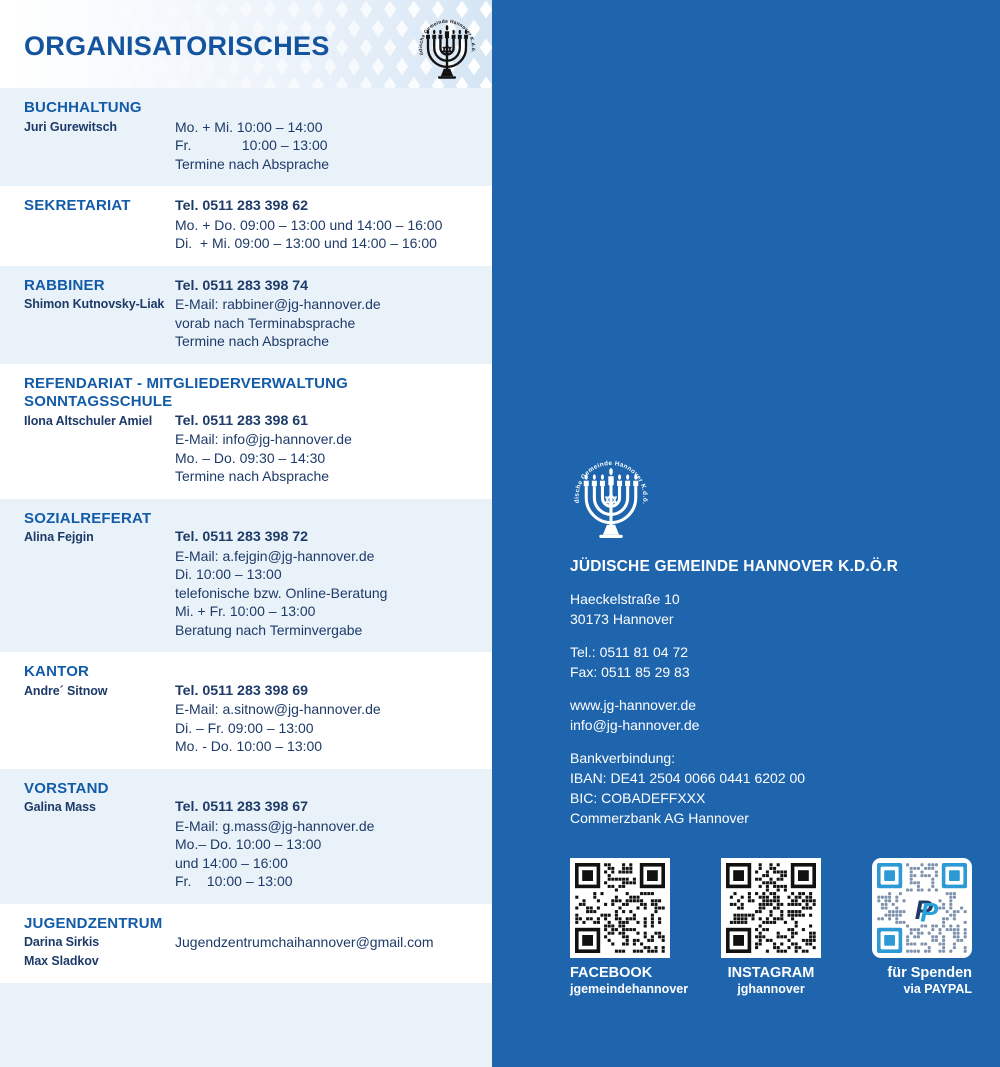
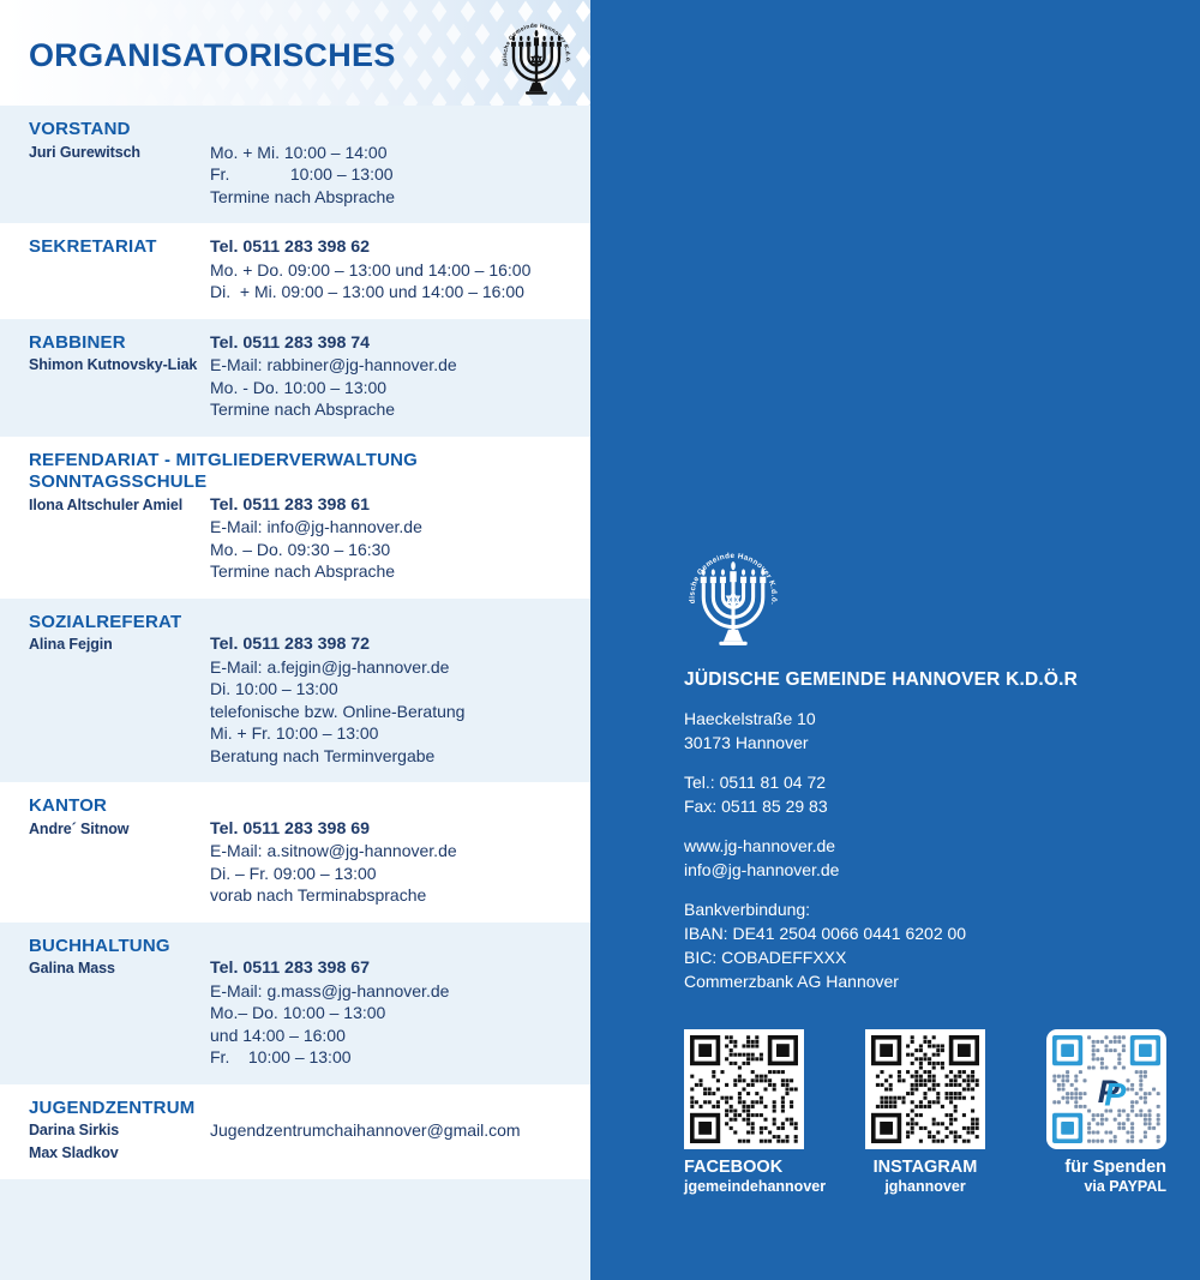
  ORGANISATORISCHES
- BUCHHALTUNG
+ VORSTAND
  Juri Gurewitsch
  Mo. + Mi. 10:00 – 14:00
  Fr. 10:00 – 13:00
  Termine nach Absprache
  SEKRETARIAT
  Tel. 0511 283 398 62
  Mo. + Do. 09:00 – 13:00 und 14:00 – 16:00
  Di. + Mi. 09:00 – 13:00 und 14:00 – 16:00
  RABBINER
  Shimon Kutnovsky-Liak
  Tel. 0511 283 398 74
  E-Mail: rabbiner@jg-hannover.de
- vorab nach Terminabsprache
+ Mo. - Do. 10:00 – 13:00
  Termine nach Absprache
  REFENDARIAT - MITGLIEDERVERWALTUNG
  SONNTAGSSCHULE
  Ilona Altschuler Amiel
  Tel. 0511 283 398 61
  E-Mail: info@jg-hannover.de
- Mo. – Do. 09:30 – 14:30
+ Mo. – Do. 09:30 – 16:30
  Termine nach Absprache
  SOZIALREFERAT
  Alina Fejgin
  Tel. 0511 283 398 72
  E-Mail: a.fejgin@jg-hannover.de
  Di. 10:00 – 13:00
  telefonische bzw. Online-Beratung
  Mi. + Fr. 10:00 – 13:00
  Beratung nach Terminvergabe
  KANTOR
  Andre´ Sitnow
  Tel. 0511 283 398 69
  E-Mail: a.sitnow@jg-hannover.de
  Di. – Fr. 09:00 – 13:00
- Mo. - Do. 10:00 – 13:00
+ vorab nach Terminabsprache
- VORSTAND
+ BUCHHALTUNG
  Galina Mass
  Tel. 0511 283 398 67
  E-Mail: g.mass@jg-hannover.de
  Mo.– Do. 10:00 – 13:00
  und 14:00 – 16:00
  Fr. 10:00 – 13:00
  JUGENDZENTRUM
  Darina Sirkis
  Max Sladkov
  Jugendzentrumchaihannover@gmail.com
  JÜDISCHE GEMEINDE HANNOVER K.D.Ö.R
  Haeckelstraße 10
  30173 Hannover
  Tel.: 0511 81 04 72
  Fax: 0511 85 29 83
  www.jg-hannover.de
  info@jg-hannover.de
  Bankverbindung:
  IBAN: DE41 2504 0066 0441 6202 00
  BIC: COBADEFFXXX
  Commerzbank AG Hannover
  FACEBOOK
  jgemeindehannover
  INSTAGRAM
  jghannover
  P
  P
  für Spenden
  via PAYPAL
